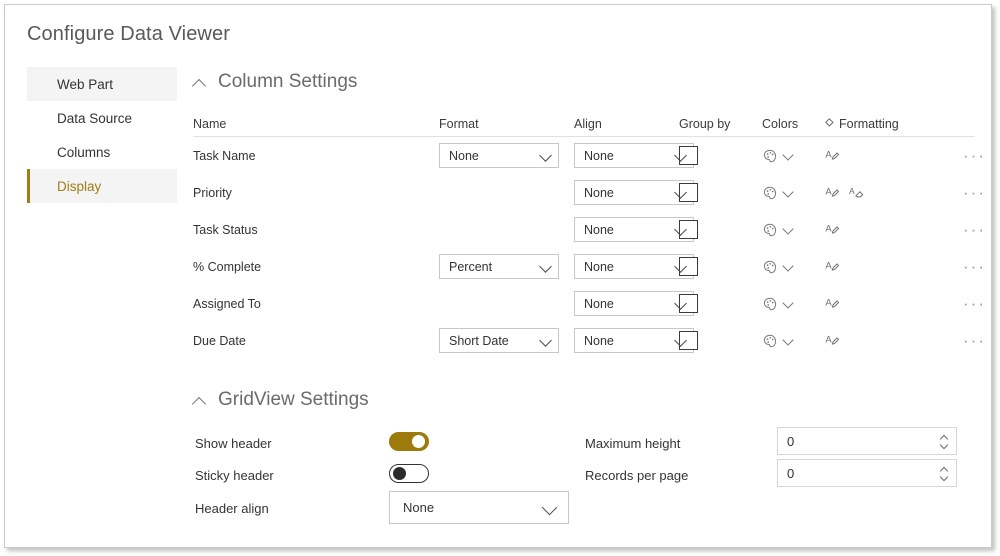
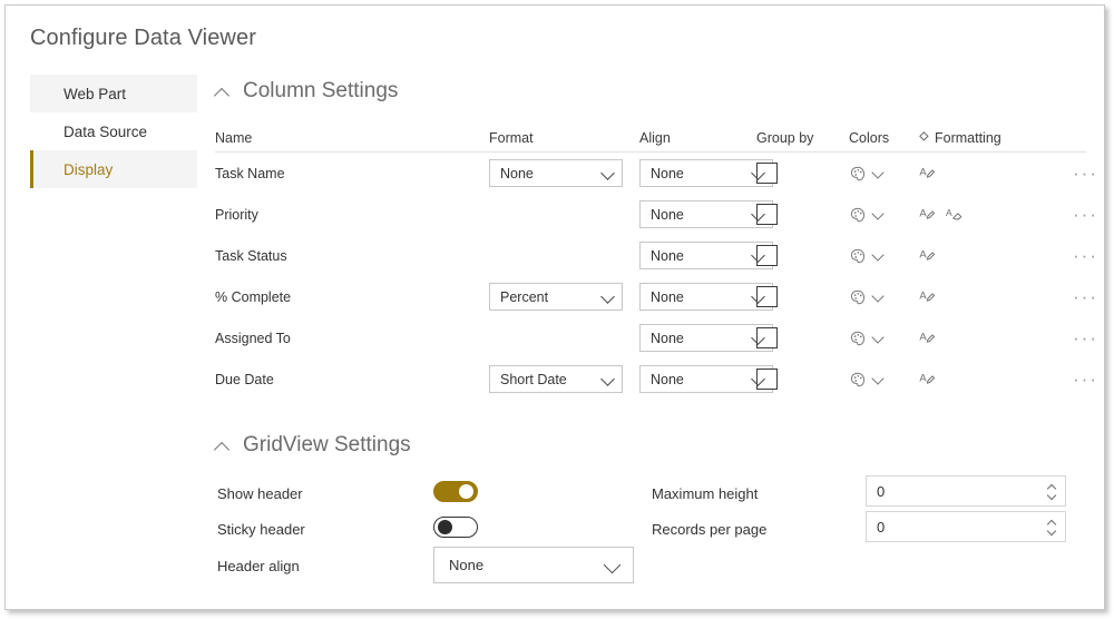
  Configure Data Viewer
  Web Part
  Data Source
- Columns
  Display
  Column Settings
  Name
  Format
  Align
  Group by
  Colors
  Formatting
  Task Name
  None
  None
  A
  ···
  Priority
  None
  A
  A
  ···
  Task Status
  None
  A
  ···
  % Complete
  Percent
  None
  A
  ···
  Assigned To
  None
  A
  ···
  Due Date
  Short Date
  None
  A
  ···
  GridView Settings
  Show header
  Sticky header
  Header align
  None
  Maximum height
  0
  Records per page
  0
